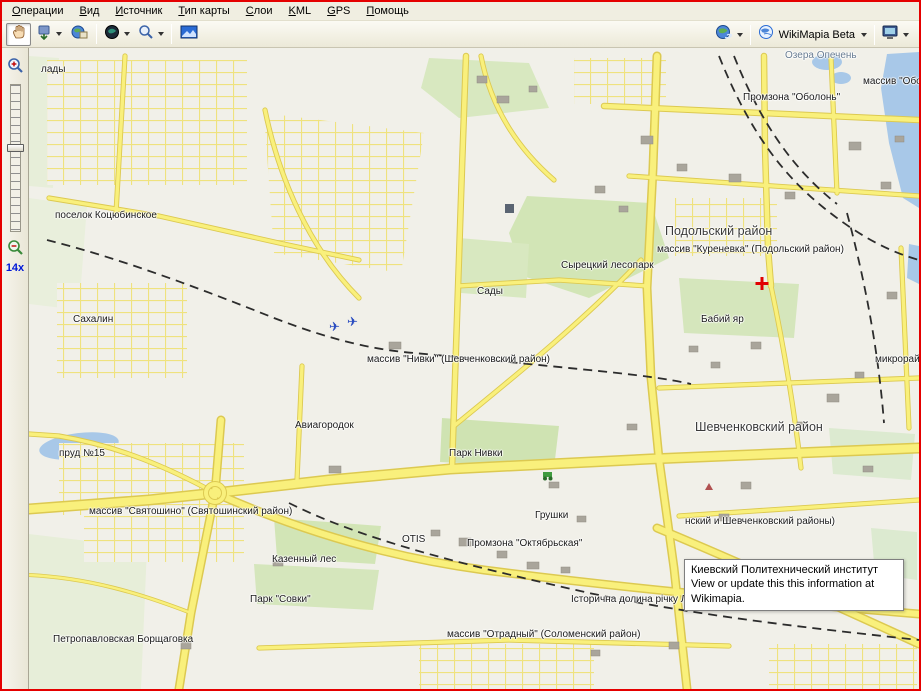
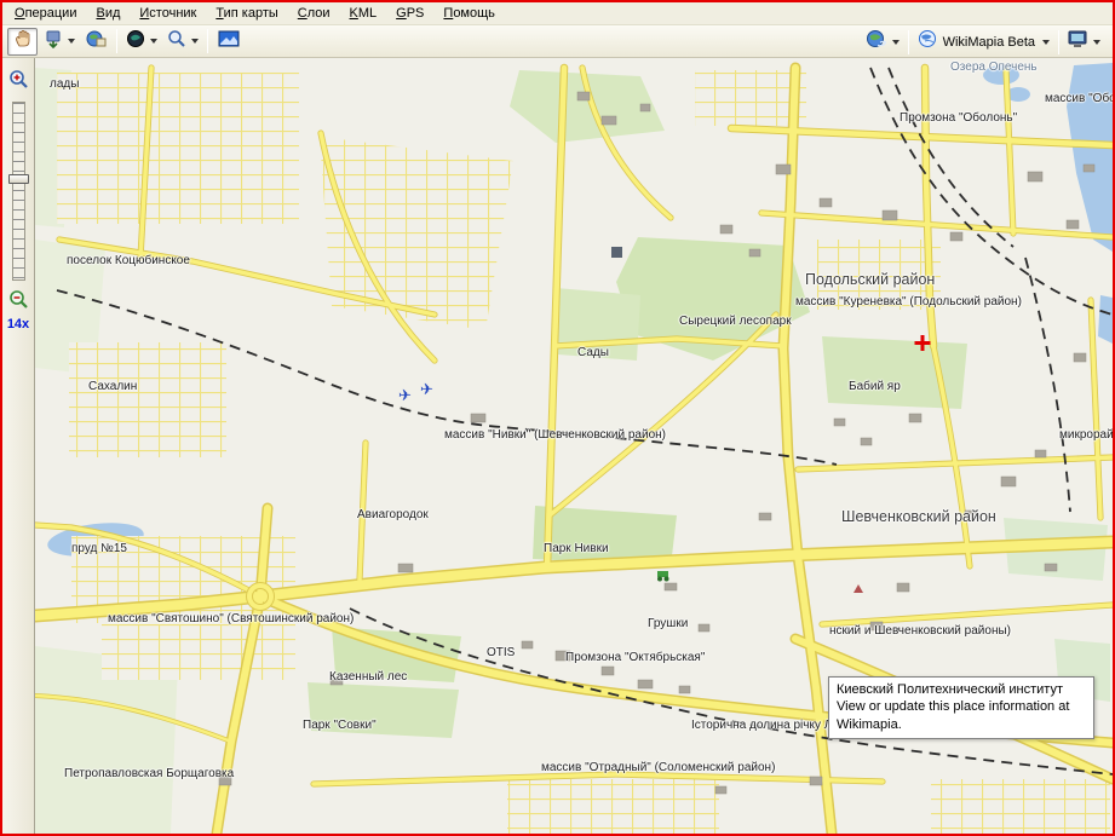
  Операции
  Вид
  Источник
  Тип карты
  Слои
  KML
  GPS
  Помощь
  WikiMapia Beta
  14x
  ✈
  ✈
  лады
  поселок Коцюбинское
  Подольский район
  массив "Куреневка" (Подольский район)
  Промзона "Оболонь"
  массив "Обо
  Озера Опечень
  Сырецкий лесопарк
  Сады
  Сахалин
  Бабий яр
  массив "Нивки" (Шевченковский район)
  Авиагородок
  пруд №15
  Парк Нивки
  Шевченковский район
  массив "Святошино" (Святошинский район)
  Грушки
  OTIS
  Промзона "Октябрьская"
  нский и Шевченковский районы)
  Казенный лес
  Парк "Совки"
  Історична долина річку
  Петропавловская Борщаговка
  массив "Отрадный" (Соломенский район)
  Киевский Политехнический институт
- View or update this this information at Wikimapia.
+ View or update this place information at Wikimapia.
